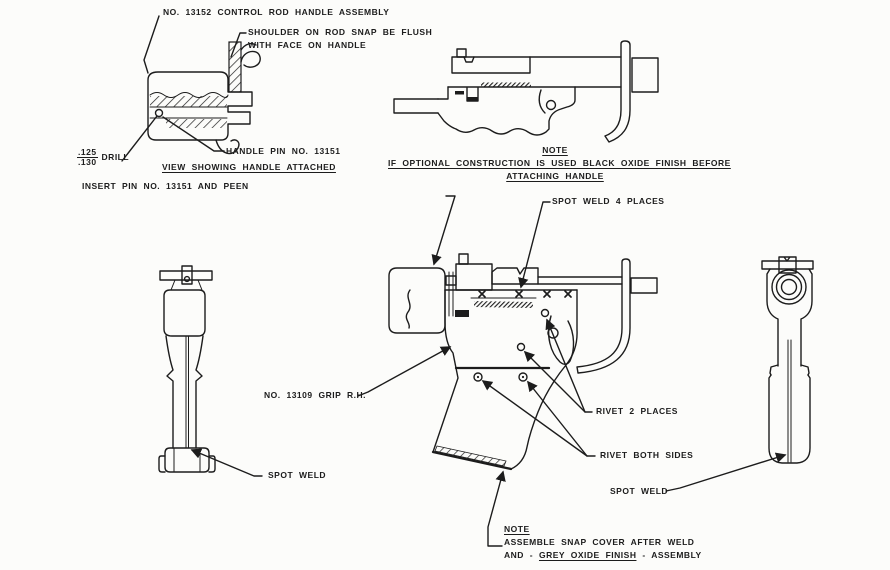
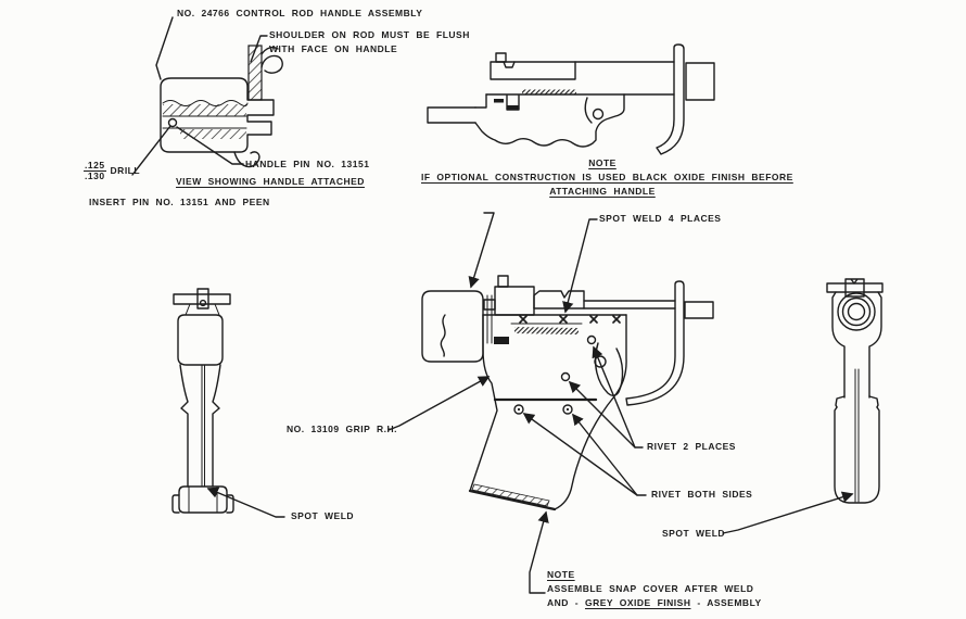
- NO. 13152 CONTROL ROD HANDLE ASSEMBLY
+ NO. 24766 CONTROL ROD HANDLE ASSEMBLY
- SHOULDER ON ROD SNAP BE FLUSH
+ SHOULDER ON ROD MUST BE FLUSH
  WITH FACE ON HANDLE
  HANDLE PIN NO. 13151
  VIEW SHOWING HANDLE ATTACHED
  .125
  .130
  DRILL
  INSERT PIN NO. 13151 AND PEEN
  NOTE
  IF OPTIONAL CONSTRUCTION IS USED BLACK OXIDE FINISH BEFORE
  ATTACHING HANDLE
  SPOT WELD 4 PLACES
  NO. 13109 GRIP R.H.
  RIVET 2 PLACES
  RIVET BOTH SIDES
  SPOT WELD
  SPOT WELD
  NOTE
  ASSEMBLE SNAP COVER AFTER WELD
  AND - GREY OXIDE FINISH - ASSEMBLY
